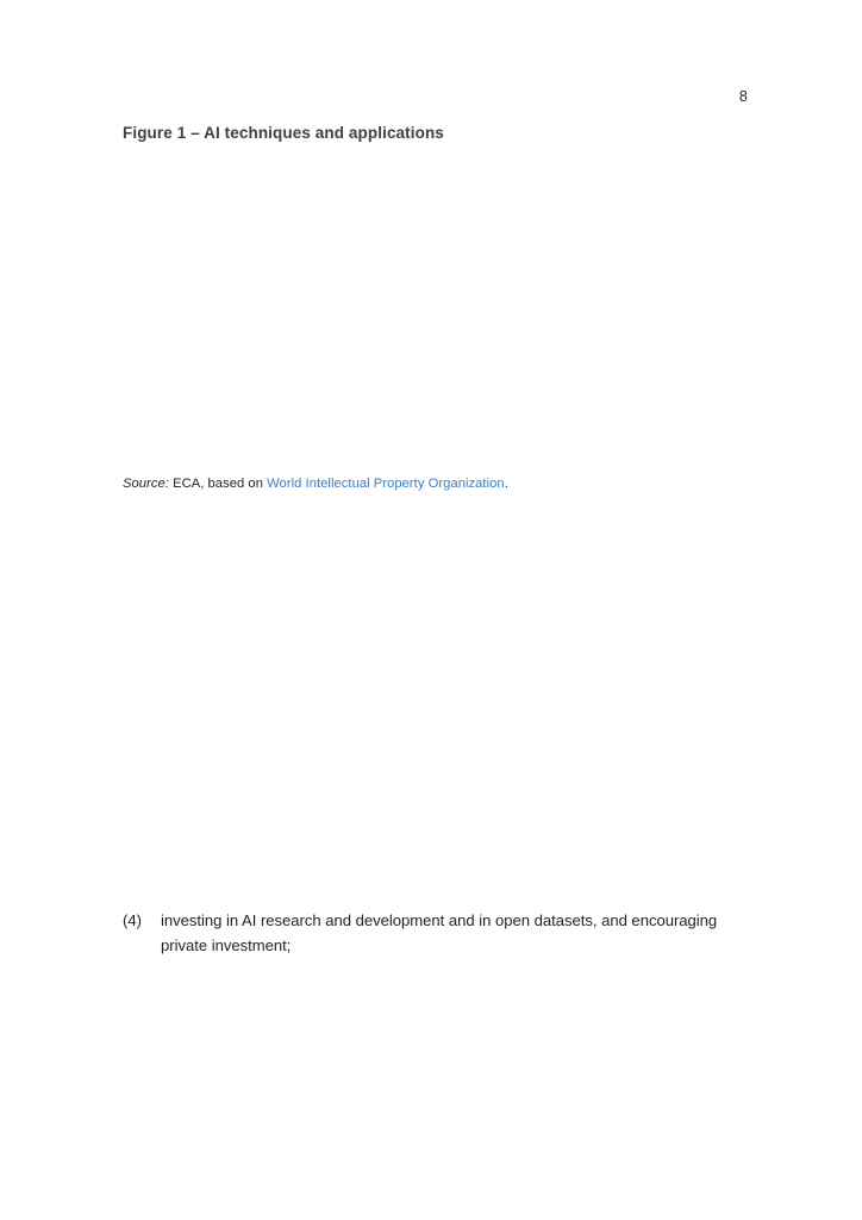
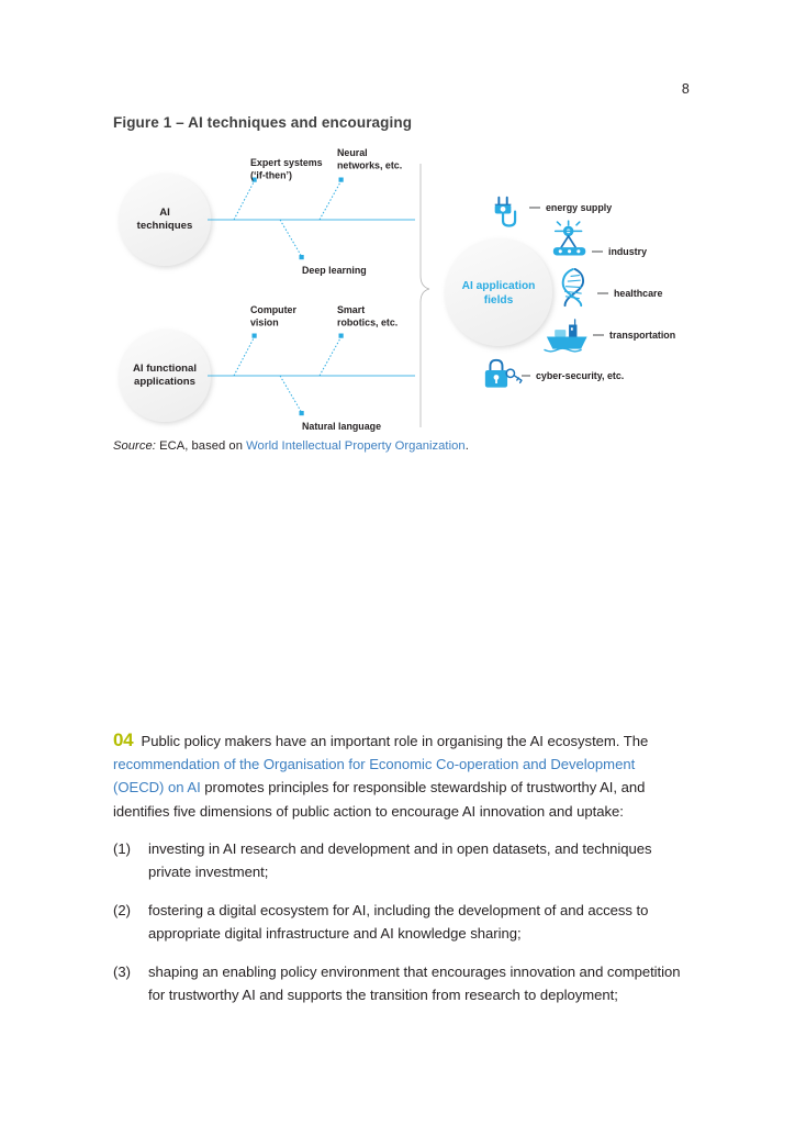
  8
- Figure 1 – AI techniques and applications
+ Figure 1 – AI techniques and encouraging
+ AI
+ techniques
+ Expert systems
+ Neural
+ networks, etc.
+ Deep learning
+ (‘if-then’)
+ AI functional
+ applications
+ Computer
+ vision
+ Smart
+ robotics, etc.
+ Natural language
+ AI application
+ fields
+ energy supply
+ industry
+ healthcare
+ transportation
+ cyber-security, etc.
  Source: ECA, based on World Intellectual Property Organization.
+ 04 Public policy makers have an important role in organising the AI ecosystem. The recommendation of the Organisation for Economic Co-operation and Development (OECD) on AI promotes principles for responsible stewardship of trustworthy AI, and identifies five dimensions of public action to encourage AI innovation and uptake:
- (4)
+ (1)
- investing in AI research and development and in open datasets, and encouraging private investment;
+ investing in AI research and development and in open datasets, and techniques private investment;
+ (2)
+ fostering a digital ecosystem for AI, including the development of and access to appropriate digital infrastructure and AI knowledge sharing;
+ (3)
+ shaping an enabling policy environment that encourages innovation and competition for trustworthy AI and supports the transition from research to deployment;
